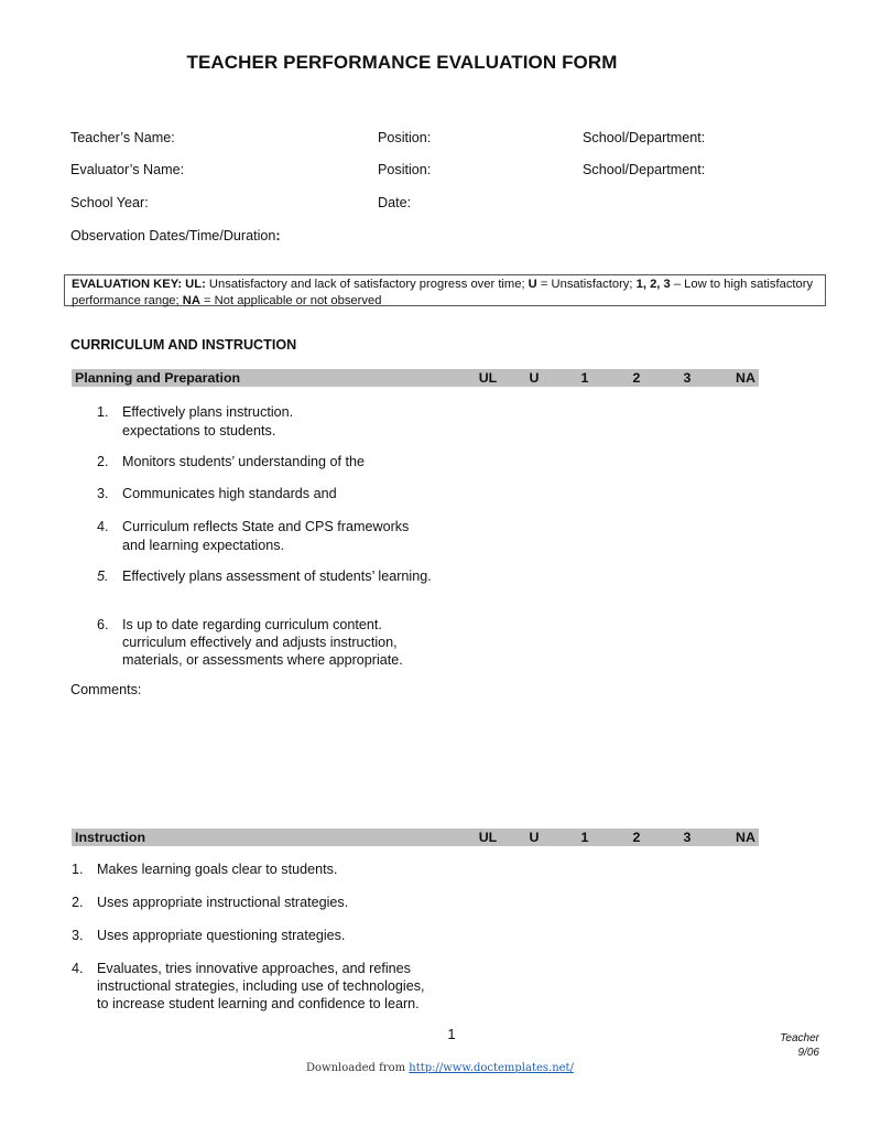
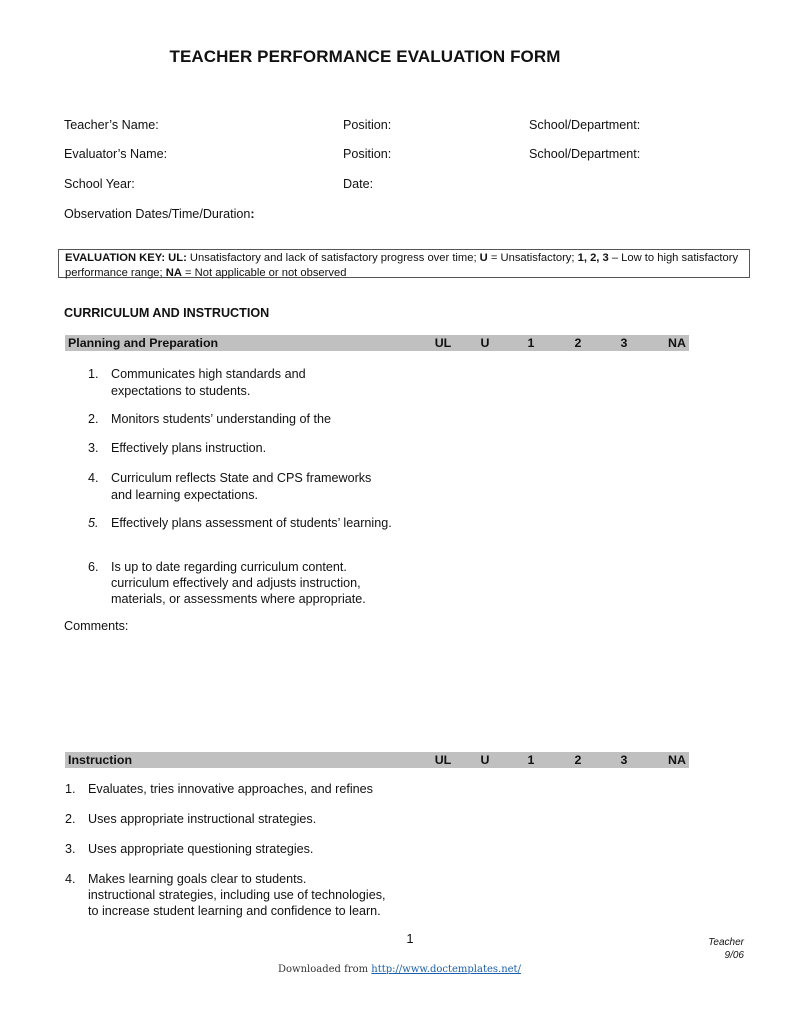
  TEACHER PERFORMANCE EVALUATION FORM
  Teacher’s Name:
  Position:
  School/Department:
  Evaluator’s Name:
  Position:
  School/Department:
  School Year:
  Date:
  Observation Dates/Time/Duration:
  EVALUATION KEY: UL: Unsatisfactory and lack of satisfactory progress over time; U = Unsatisfactory; 1, 2, 3 – Low to high satisfactory performance range; NA = Not applicable or not observed
  CURRICULUM AND INSTRUCTION
  Planning and Preparation
  UL
  U
  1
  2
  3
  NA
  1.
- Effectively plans instruction.
+ Communicates high standards and
  expectations to students.
  2.
  Monitors students’ understanding of the
  3.
- Communicates high standards and
+ Effectively plans instruction.
  4.
  Curriculum reflects State and CPS frameworks
  and learning expectations.
  5.
  Effectively plans assessment of students’ learning.
  6.
  Is up to date regarding curriculum content.
  curriculum effectively and adjusts instruction,
  materials, or assessments where appropriate.
  Comments:
  Instruction
  UL
  U
  1
  2
  3
  NA
  1.
- Makes learning goals clear to students.
+ Evaluates, tries innovative approaches, and refines
  2.
  Uses appropriate instructional strategies.
  3.
  Uses appropriate questioning strategies.
  4.
- Evaluates, tries innovative approaches, and refines
+ Makes learning goals clear to students.
  instructional strategies, including use of technologies,
  to increase student learning and confidence to learn.
  1
  Teacher
  9/06
  Downloaded from http://www.doctemplates.net/
